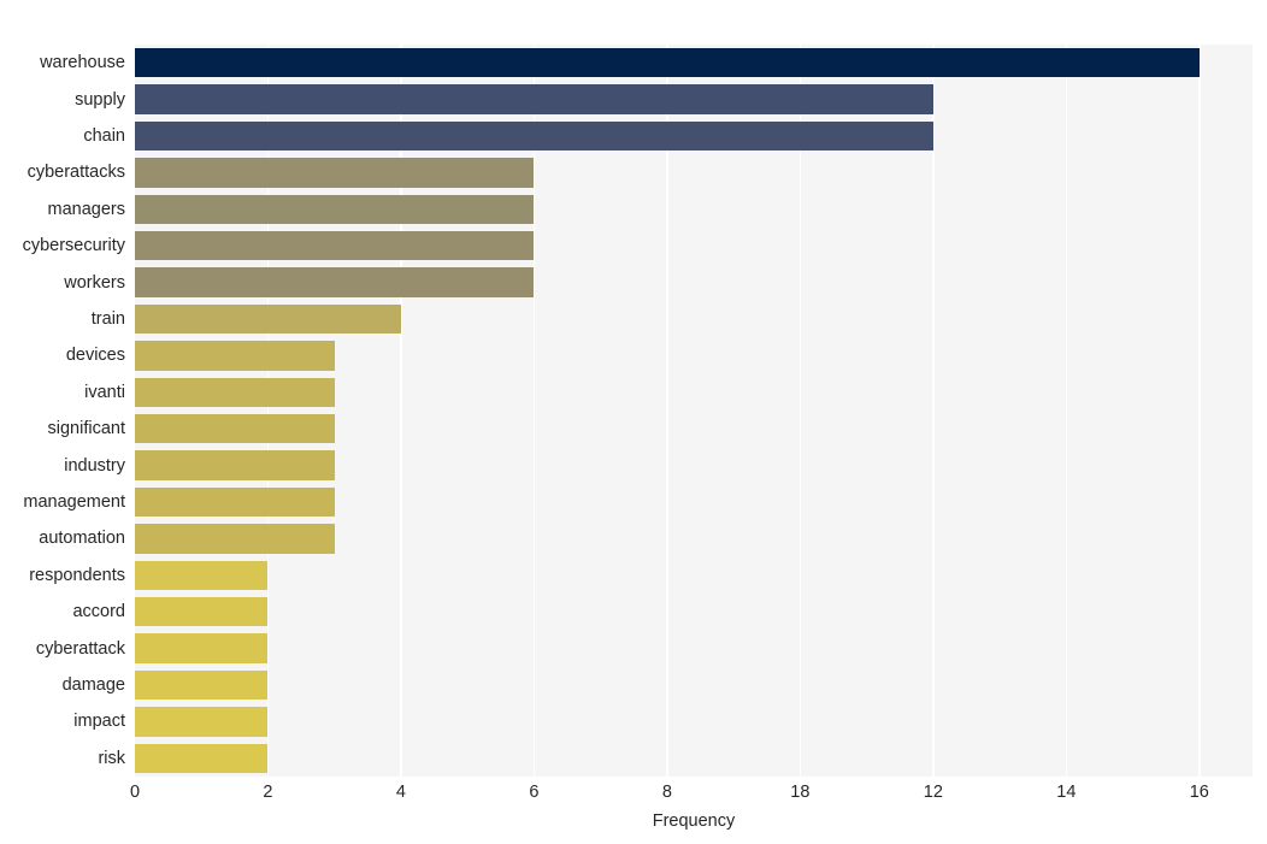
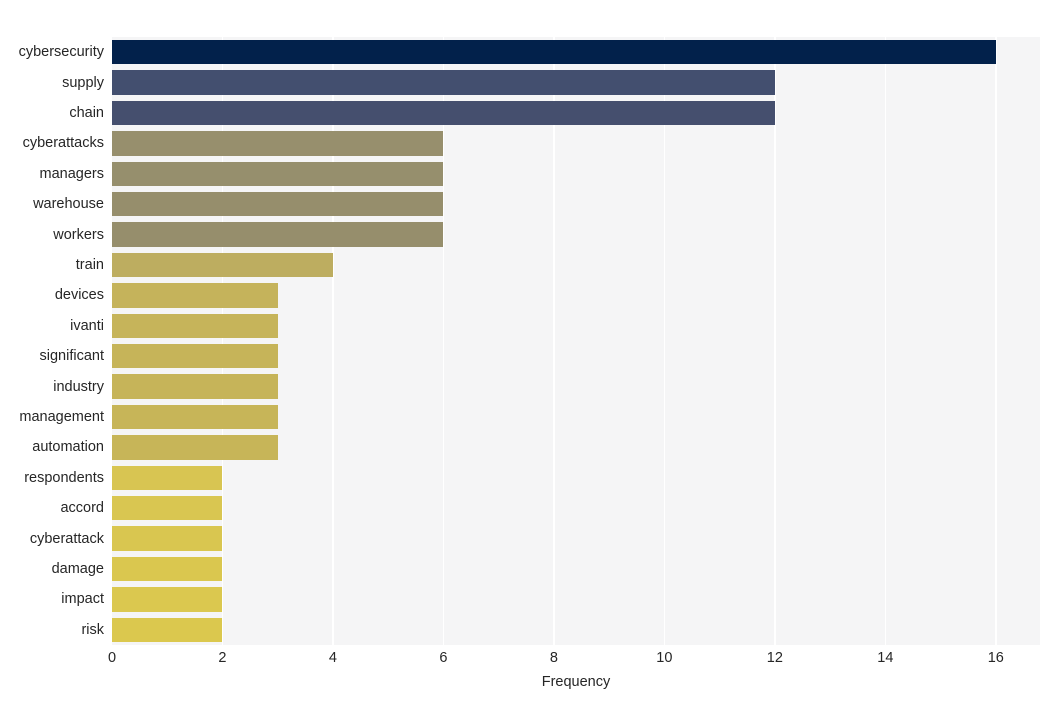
- warehouse
+ cybersecurity
  supply
  chain
  cyberattacks
  managers
- cybersecurity
+ warehouse
  workers
  train
  devices
  ivanti
  significant
  industry
  management
  automation
  respondents
  accord
  cyberattack
  damage
  impact
  risk
  0
  2
  4
  6
  8
- 18
+ 10
  12
  14
  16
  Frequency
